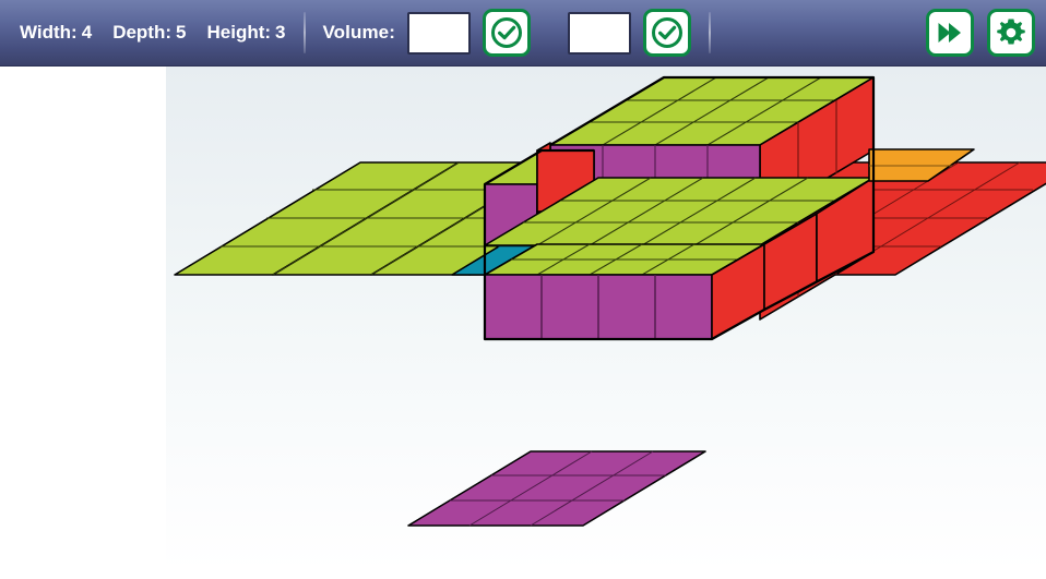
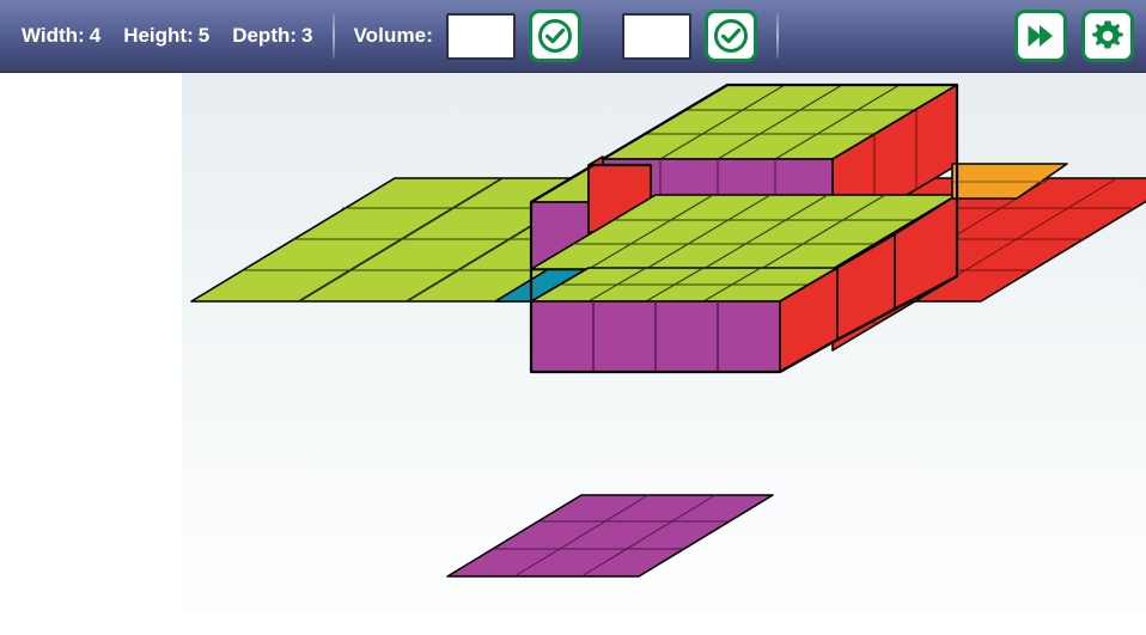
  Width:
  4
- Depth:
+ Height:
  5
- Height:
+ Depth:
  3
  Volume:
